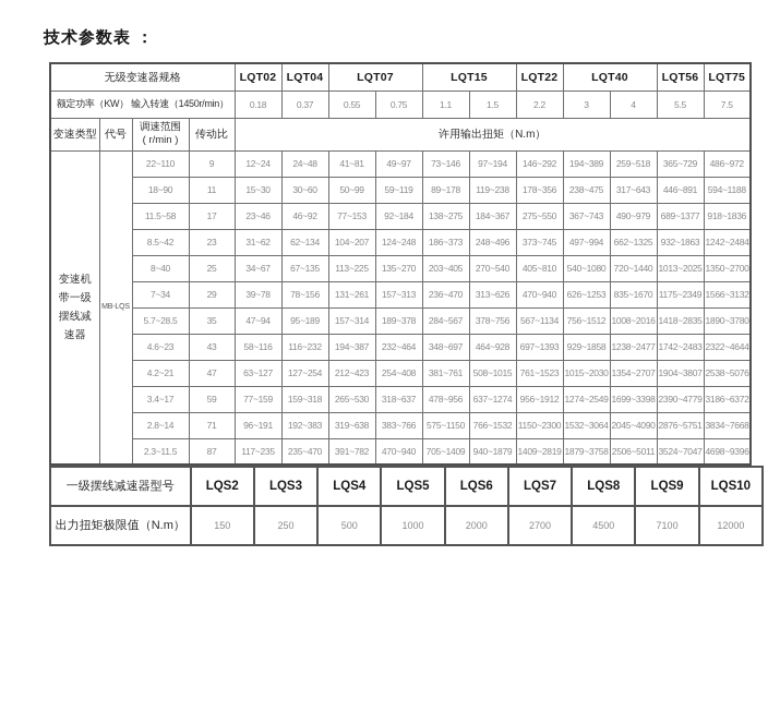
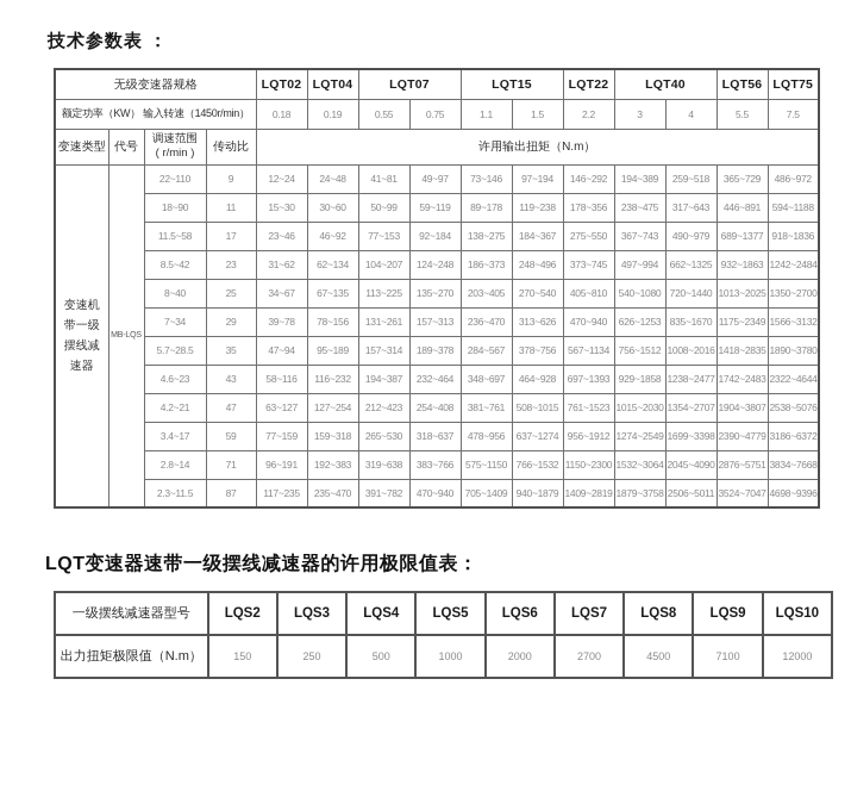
  技术参数表 ：
  无级变速器规格	LQT02	LQT04	LQT07	LQT15	LQT22	LQT40	LQT56	LQT75
- 额定功率（KW） 输入转速（1450r/min）	0.18	0.37	0.55	0.75	1.1	1.5	2.2	3	4	5.5	7.5
+ 额定功率（KW） 输入转速（1450r/min）	0.18	0.19	0.55	0.75	1.1	1.5	2.2	3	4	5.5	7.5
  变速类型	代号	调速范围 ( r/min )	传动比	许用输出扭矩（N.m）
  变速机带一级摆线减速器		22~110	9	12~24	24~48	41~81	49~97	73~146	97~194	146~292	194~389	259~518	365~729	486~972
  18~90	11	15~30	30~60	50~99	59~119	89~178	119~238	178~356	238~475	317~643	446~891	594~1188
  11.5~58	17	23~46	46~92	77~153	92~184	138~275	184~367	275~550	367~743	490~979	689~1377	918~1836
  8.5~42	23	31~62	62~134	104~207	124~248	186~373	248~496	373~745	497~994	662~1325	932~1863	1242~2484
  8~40	25	34~67	67~135	113~225	135~270	203~405	270~540	405~810	540~1080	720~1440	1013~2025	1350~2700
  7~34	29	39~78	78~156	131~261	157~313	236~470	313~626	470~940	626~1253	835~1670	1175~2349	1566~3132
  5.7~28.5	35	47~94	95~189	157~314	189~378	284~567	378~756	567~1134	756~1512	1008~2016	1418~2835	1890~3780
  4.6~23	43	58~116	116~232	194~387	232~464	348~697	464~928	697~1393	929~1858	1238~2477	1742~2483	2322~4644
  4.2~21	47	63~127	127~254	212~423	254~408	381~761	508~1015	761~1523	1015~2030	1354~2707	1904~3807	2538~5076
  3.4~17	59	77~159	159~318	265~530	318~637	478~956	637~1274	956~1912	1274~2549	1699~3398	2390~4779	3186~6372
  2.8~14	71	96~191	192~383	319~638	383~766	575~1150	766~1532	1150~2300	1532~3064	2045~4090	2876~5751	3834~7668
  2.3~11.5	87	117~235	235~470	391~782	470~940	705~1409	940~1879	1409~2819	1879~3758	2506~5011	3524~7047	4698~9396
+ LQT变速器速带一级摆线减速器的许用极限值表：
  一级摆线减速器型号	LQS2	LQS3	LQS4	LQS5	LQS6	LQS7	LQS8	LQS9	LQS10
  出力扭矩极限值（N.m）	150	250	500	1000	2000	2700	4500	7100	12000
